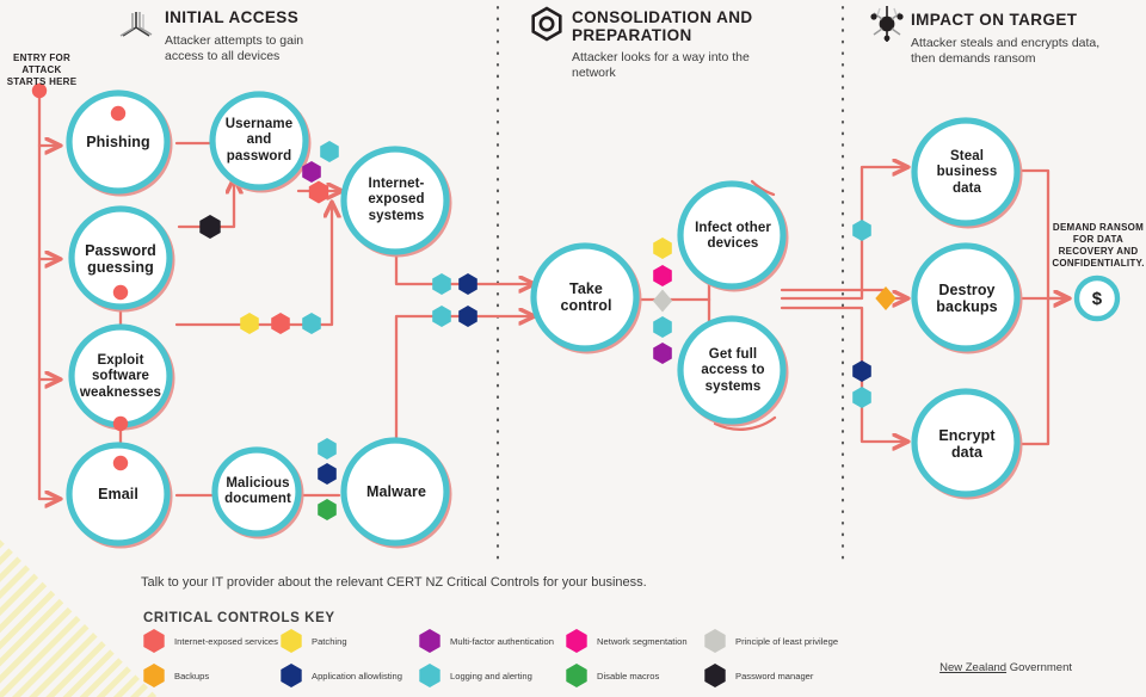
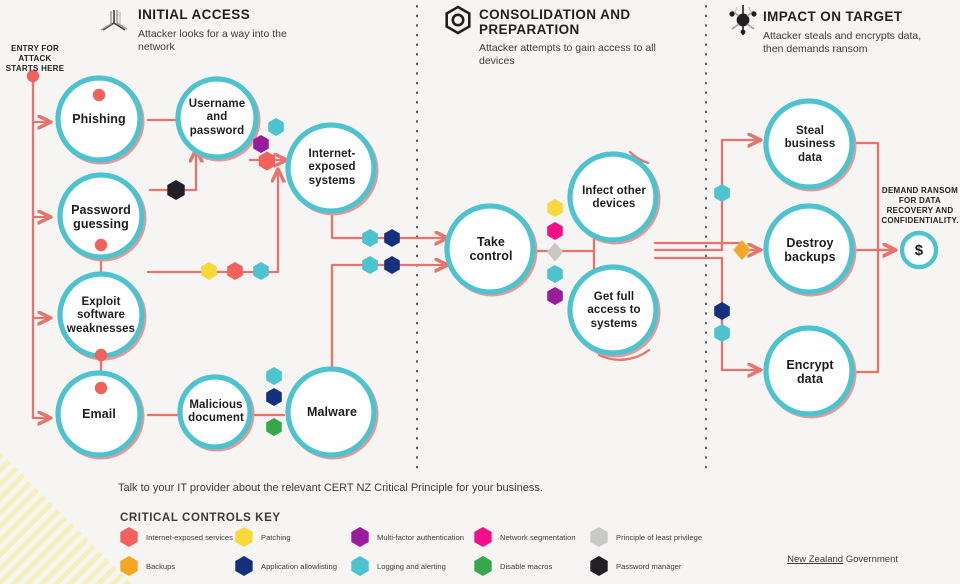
  INITIAL ACCESS
- Attacker attempts to gain access to all devices
+ Attacker looks for a way into the network
  CONSOLIDATION AND PREPARATION
- Attacker looks for a way into the network
+ Attacker attempts to gain access to all devices
  IMPACT ON TARGET
  Attacker steals and encrypts data, then demands ransom
  ENTRY FOR
  ATTACK
  STARTS HERE
  DEMAND RANSOM
  FOR DATA
  RECOVERY AND
  CONFIDENTIALITY.
  Phishing
  Password
  guessing
  Exploit
  software
  weaknesses
  Email
  Username
  and
  password
  Malicious
  document
  Internet-
  exposed
  systems
  Malware
  Take
  control
  Infect other
  devices
  Get full
  access to
  systems
  Steal
  business
  data
  Destroy
  backups
  Encrypt
  data
  $
- Talk to your IT provider about the relevant CERT NZ Critical Controls for your business.
+ Talk to your IT provider about the relevant CERT NZ Critical Principle for your business.
  CRITICAL CONTROLS KEY
  Internet-exposed services
  Backups
  Patching
  Application allowlisting
  Multi-factor authentication
  Logging and alerting
  Network segmentation
  Disable macros
  Principle of least privilege
  Password manager
  New Zealand Government
